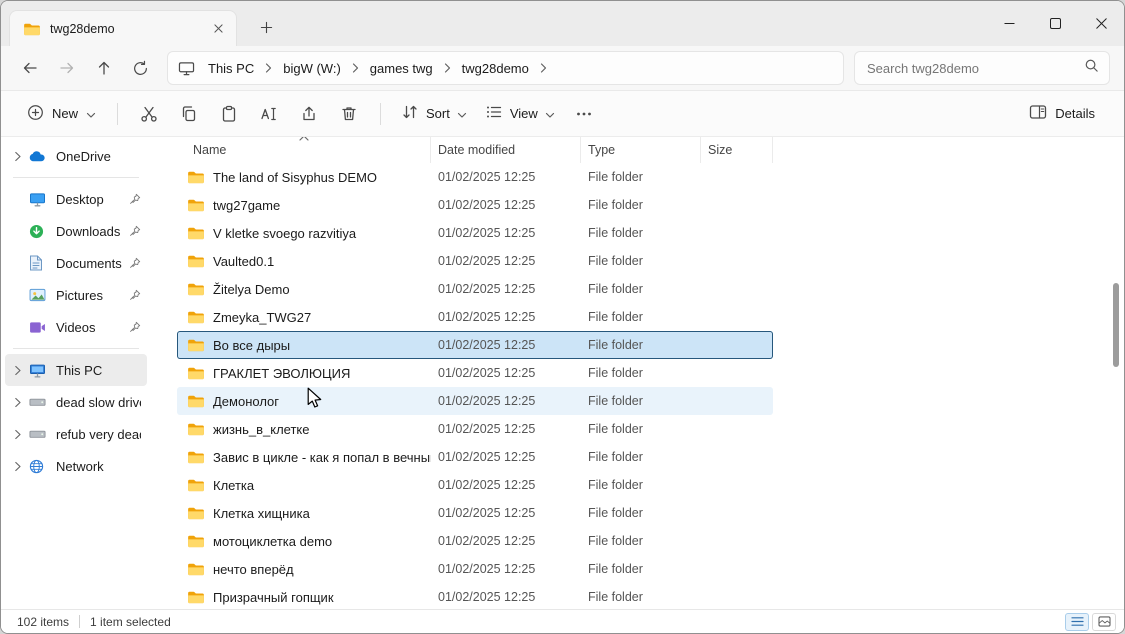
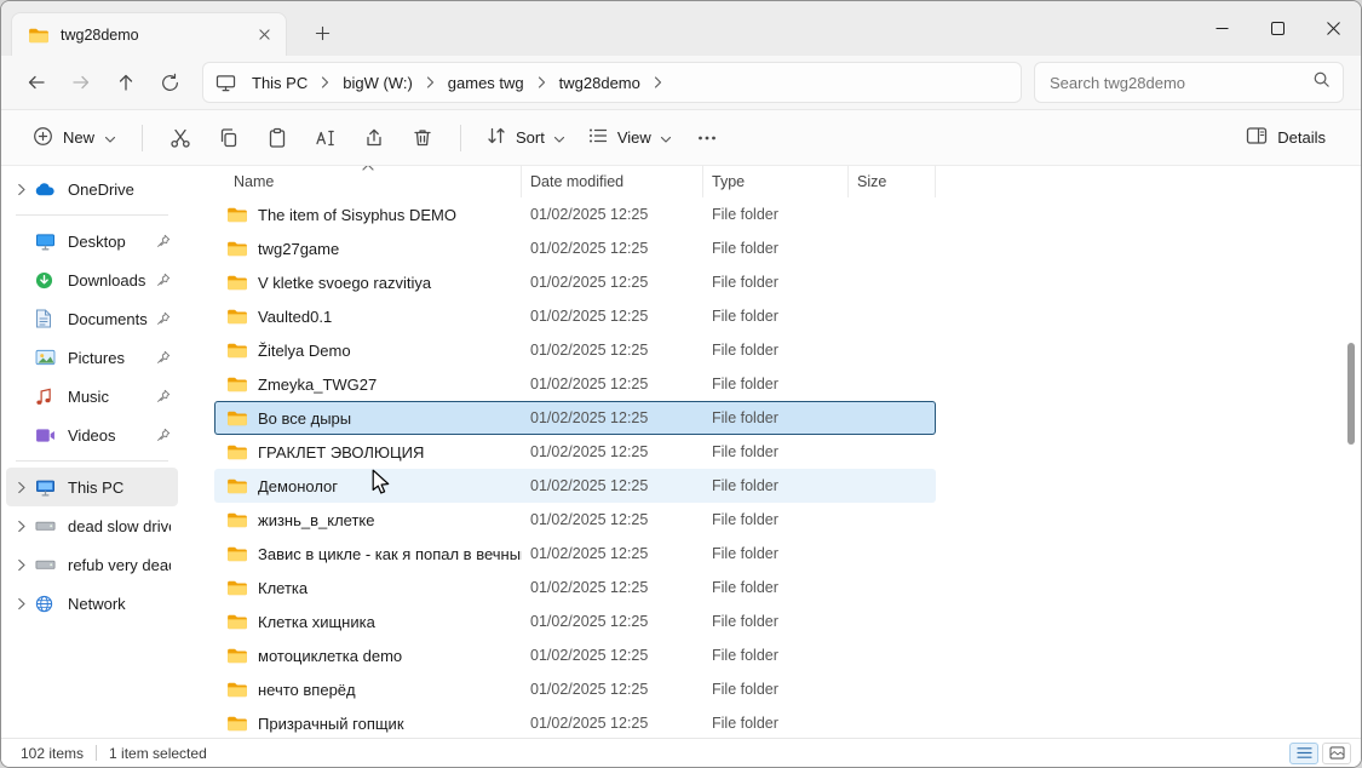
  twg28demo
  This PC
  bigW (W:)
  games twg
  twg28demo
  Search twg28demo
  New
  Sort
  View
  Details
  OneDrive
  Desktop
  Downloads
  Documents
  Pictures
+ Music
  Videos
  This PC
  dead slow driv
  refub very dea
  Network
  Name
  Date modified
  Type
  Size
- The land of Sisyphus DEMO
+ The item of Sisyphus DEMO
  01/02/2025 12:25
  File folder
  twg27game
  01/02/2025 12:25
  File folder
  V kletke svoego razvitiya
  01/02/2025 12:25
  File folder
  Vaulted0.1
  01/02/2025 12:25
  File folder
  Žitelya Demo
  01/02/2025 12:25
  File folder
  Zmeyka_TWG27
  01/02/2025 12:25
  File folder
  Во все дыры
  01/02/2025 12:25
  File folder
  ГРАКЛЕТ ЭВОЛЮЦИЯ
  01/02/2025 12:25
  File folder
  Демонолог
  01/02/2025 12:25
  File folder
  жизнь_в_клетке
  01/02/2025 12:25
  File folder
  Завис в цикле - как я попал в вечны
  01/02/2025 12:25
  File folder
  Клетка
  01/02/2025 12:25
  File folder
  Клетка хищника
  01/02/2025 12:25
  File folder
  мотоциклетка demo
  01/02/2025 12:25
  File folder
  нечто вперёд
  01/02/2025 12:25
  File folder
  Призрачный гопщик
  01/02/2025 12:25
  File folder
  102 items
  1 item selected
